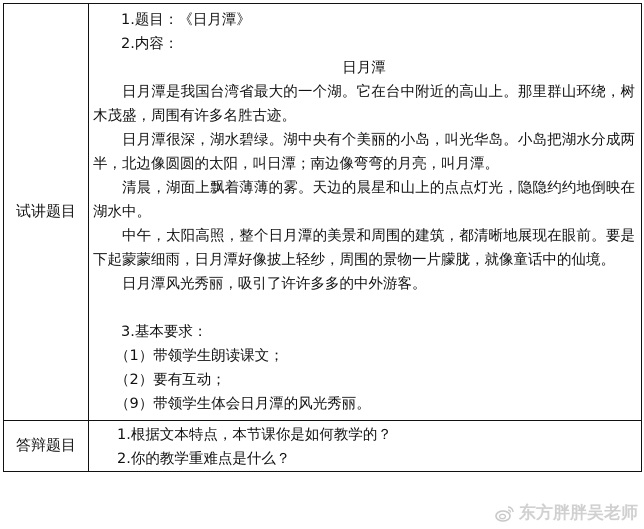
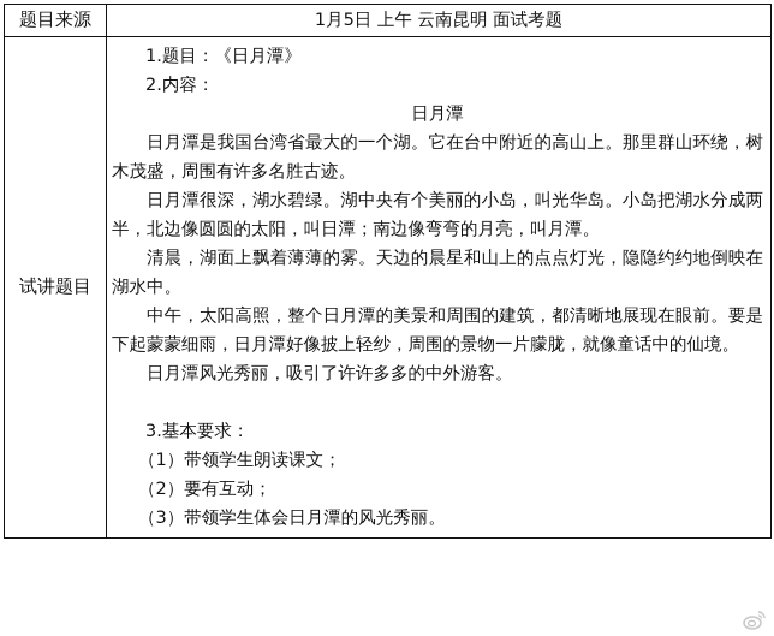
+ 题目来源	1月5日 上午 云南昆明 面试考题
- 试讲题目	1.题目：《日月潭》 2.内容： 日月潭 日月潭是我国台湾省最大的一个湖。它在台中附近的高山上。那里群山环绕，树木茂盛，周围有许多名胜古迹。 日月潭很深，湖水碧绿。湖中央有个美丽的小岛，叫光华岛。小岛把湖水分成两半，北边像圆圆的太阳，叫日潭；南边像弯弯的月亮，叫月潭。 清晨，湖面上飘着薄薄的雾。天边的晨星和山上的点点灯光，隐隐约约地倒映在湖水中。 中午，太阳高照，整个日月潭的美景和周围的建筑，都清晰地展现在眼前。要是下起蒙蒙细雨，日月潭好像披上轻纱，周围的景物一片朦胧，就像童话中的仙境。 日月潭风光秀丽，吸引了许许多多的中外游客。 3.基本要求： （1）带领学生朗读课文； （2）要有互动； （9）带领学生体会日月潭的风光秀丽。
+ 试讲题目	1.题目：《日月潭》 2.内容： 日月潭 日月潭是我国台湾省最大的一个湖。它在台中附近的高山上。那里群山环绕，树木茂盛，周围有许多名胜古迹。 日月潭很深，湖水碧绿。湖中央有个美丽的小岛，叫光华岛。小岛把湖水分成两半，北边像圆圆的太阳，叫日潭；南边像弯弯的月亮，叫月潭。 清晨，湖面上飘着薄薄的雾。天边的晨星和山上的点点灯光，隐隐约约地倒映在湖水中。 中午，太阳高照，整个日月潭的美景和周围的建筑，都清晰地展现在眼前。要是下起蒙蒙细雨，日月潭好像披上轻纱，周围的景物一片朦胧，就像童话中的仙境。 日月潭风光秀丽，吸引了许许多多的中外游客。 3.基本要求： （1）带领学生朗读课文； （2）要有互动； （3）带领学生体会日月潭的风光秀丽。
- 答辩题目	1.根据文本特点，本节课你是如何教学的？ 2.你的教学重难点是什么？
- 东方胖胖吴老师
